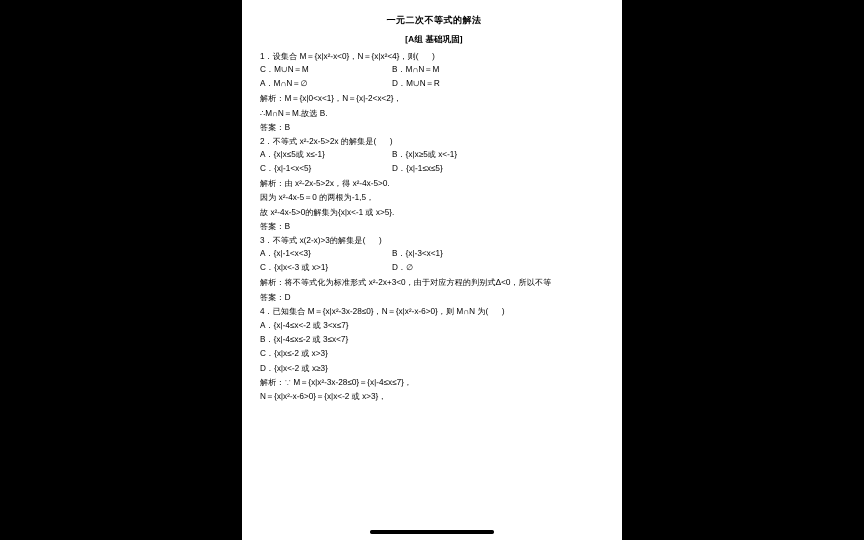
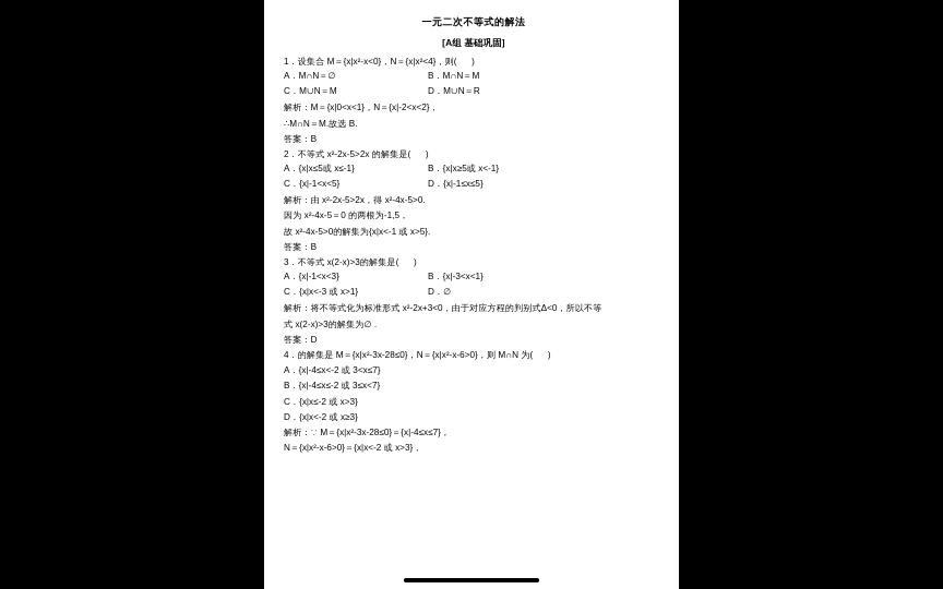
  一元二次不等式的解法
  [A组 基础巩固]
  1．设集合 M＝{x|x²-x<0}，N＝{x|x²<4}，则( )
- C．M∪N＝M
+ A．M∩N＝∅
  B．M∩N＝M
- A．M∩N＝∅
+ C．M∪N＝M
  D．M∪N＝R
  解析：M＝{x|0<x<1}，N＝{x|-2<x<2}，
  ∴M∩N＝M.故选 B.
  答案：B
  2．不等式 x²-2x-5>2x 的解集是( )
  A．{x|x≤5或 x≤-1}
  B．{x|x≥5或 x<-1}
  C．{x|-1<x<5}
  D．{x|-1≤x≤5}
  解析：由 x²-2x-5>2x，得 x²-4x-5>0.
  因为 x²-4x-5＝0 的两根为-1,5，
  故 x²-4x-5>0的解集为{x|x<-1 或 x>5}.
  答案：B
  3．不等式 x(2-x)>3的解集是( )
  A．{x|-1<x<3}
  B．{x|-3<x<1}
  C．{x|x<-3 或 x>1}
  D．∅
  解析：将不等式化为标准形式 x²-2x+3<0，由于对应方程的判别式Δ<0，所以不等
+ 式 x(2-x)>3的解集为∅ .
  答案：D
- 4．已知集合 M＝{x|x²-3x-28≤0}，N＝{x|x²-x-6>0}，则 M∩N 为( )
+ 4．的解集是 M＝{x|x²-3x-28≤0}，N＝{x|x²-x-6>0}，则 M∩N 为( )
  A．{x|-4≤x<-2 或 3<x≤7}
  B．{x|-4≤x≤-2 或 3≤x<7}
  C．{x|x≤-2 或 x>3}
  D．{x|x<-2 或 x≥3}
  解析：∵ M＝{x|x²-3x-28≤0}＝{x|-4≤x≤7}，
  N＝{x|x²-x-6>0}＝{x|x<-2 或 x>3}，
